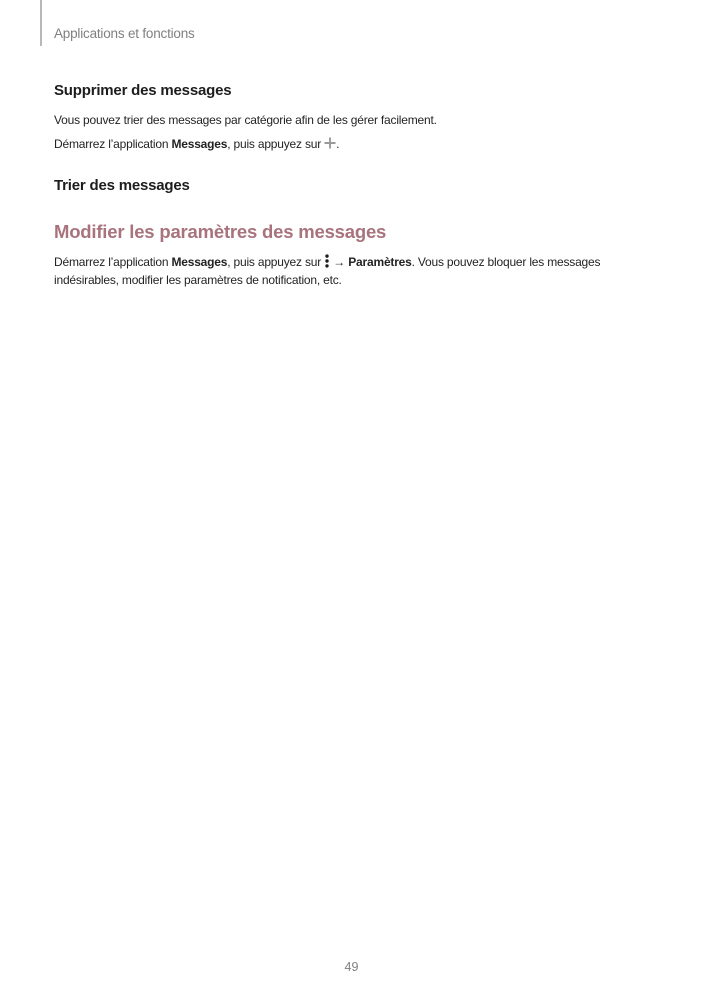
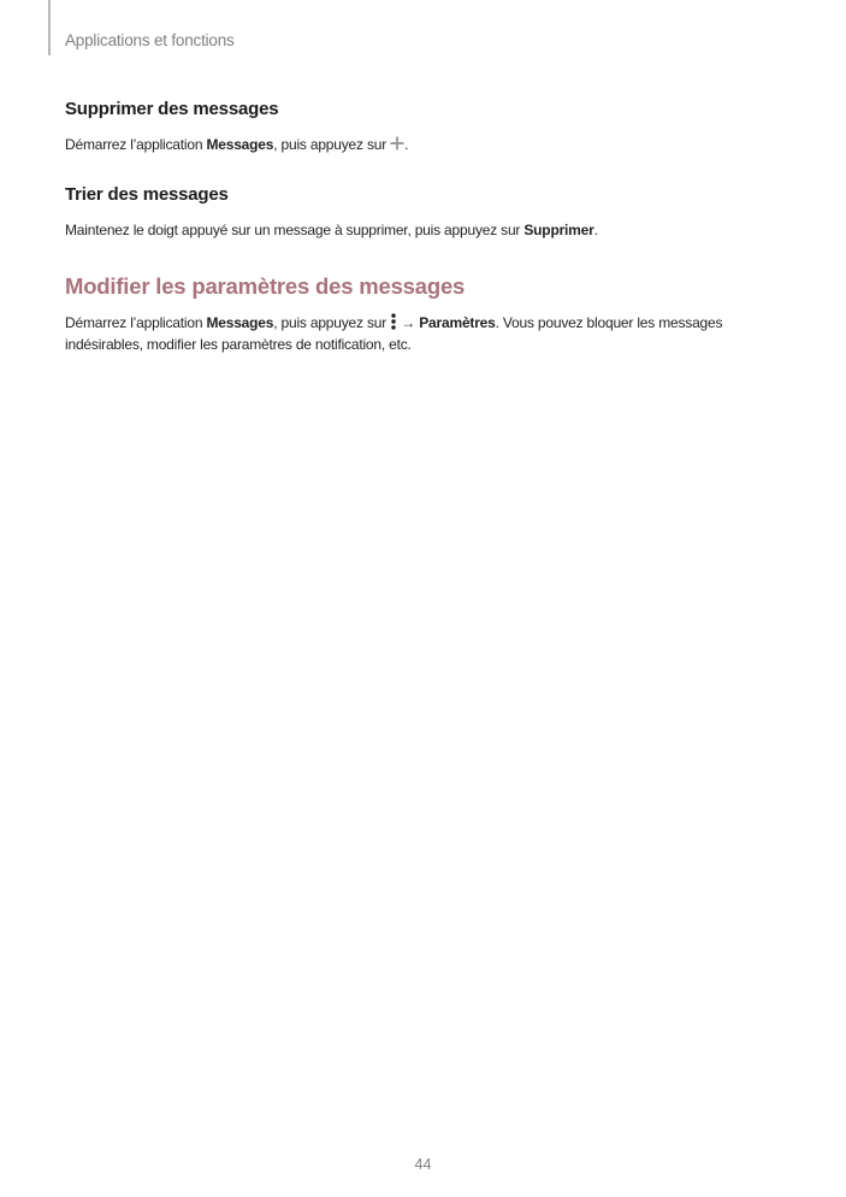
  Applications et fonctions
  Supprimer des messages
- Vous pouvez trier des messages par catégorie afin de les gérer facilement.
  Démarrez l’application Messages, puis appuyez sur .
  Trier des messages
+ Maintenez le doigt appuyé sur un message à supprimer, puis appuyez sur Supprimer.
  Modifier les paramètres des messages
  Démarrez l’application Messages, puis appuyez sur → Paramètres. Vous pouvez bloquer les messages
  indésirables, modifier les paramètres de notification, etc.
- 49
+ 44
